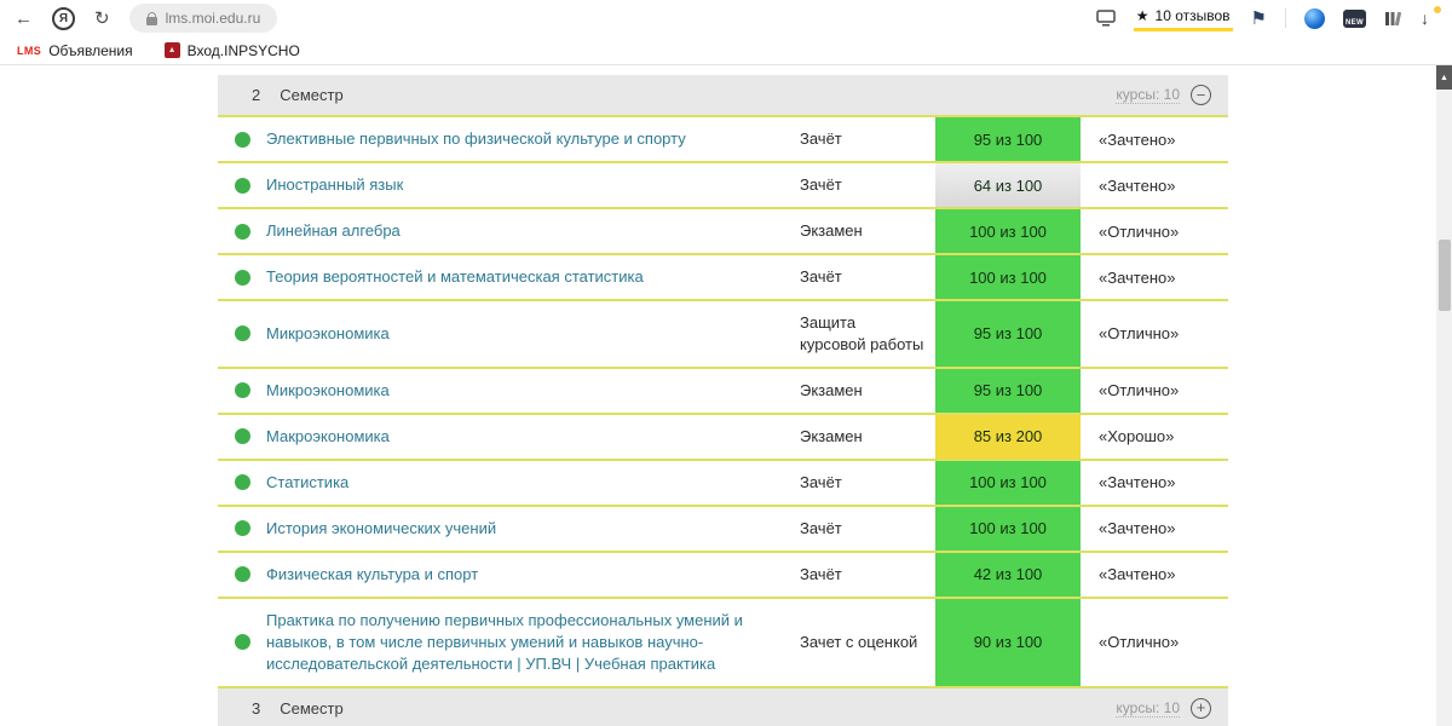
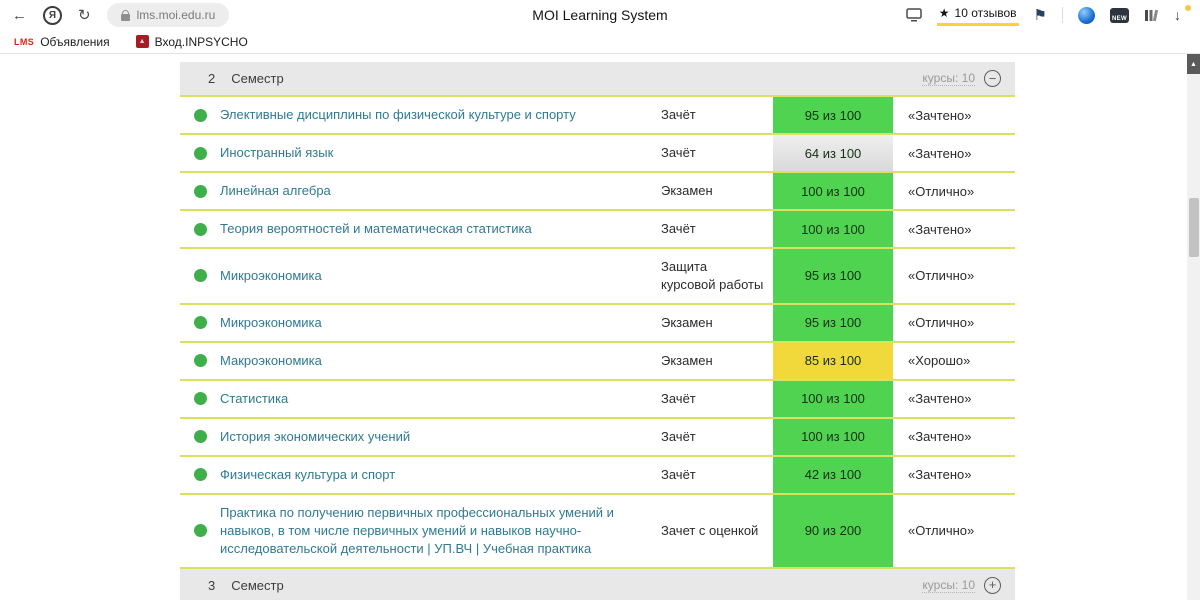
  ←
  Я
  ↻
  lms.moi.edu.ru
+ MOI Learning System
  ★
  10 отзывов
  ⚑
  ↓
  LMS
  Объявления
  Вход.INPSYCHO
  2
  Семестр
  курсы: 10
  −
- Элективные первичных по физической культуре и спорту
+ Элективные дисциплины по физической культуре и спорту
  Зачёт
  95 из 100
  «Зачтено»
  Иностранный язык
  Зачёт
  64 из 100
  «Зачтено»
  Линейная алгебра
  Экзамен
  100 из 100
  «Отлично»
  Теория вероятностей и математическая статистика
  Зачёт
  100 из 100
  «Зачтено»
  Микроэкономика
  Защита курсовой работы
  95 из 100
  «Отлично»
  Микроэкономика
  Экзамен
  95 из 100
  «Отлично»
  Макроэкономика
  Экзамен
- 85 из 200
+ 85 из 100
  «Хорошо»
  Статистика
  Зачёт
  100 из 100
  «Зачтено»
  История экономических учений
  Зачёт
  100 из 100
  «Зачтено»
  Физическая культура и спорт
  Зачёт
  42 из 100
  «Зачтено»
  Практика по получению первичных профессиональных умений и навыков, в том числе первичных умений и навыков научно-исследовательской деятельности | УП.ВЧ | Учебная практика
  Зачет с оценкой
- 90 из 100
+ 90 из 200
  «Отлично»
  3
  Семестр
  курсы: 10
  +
